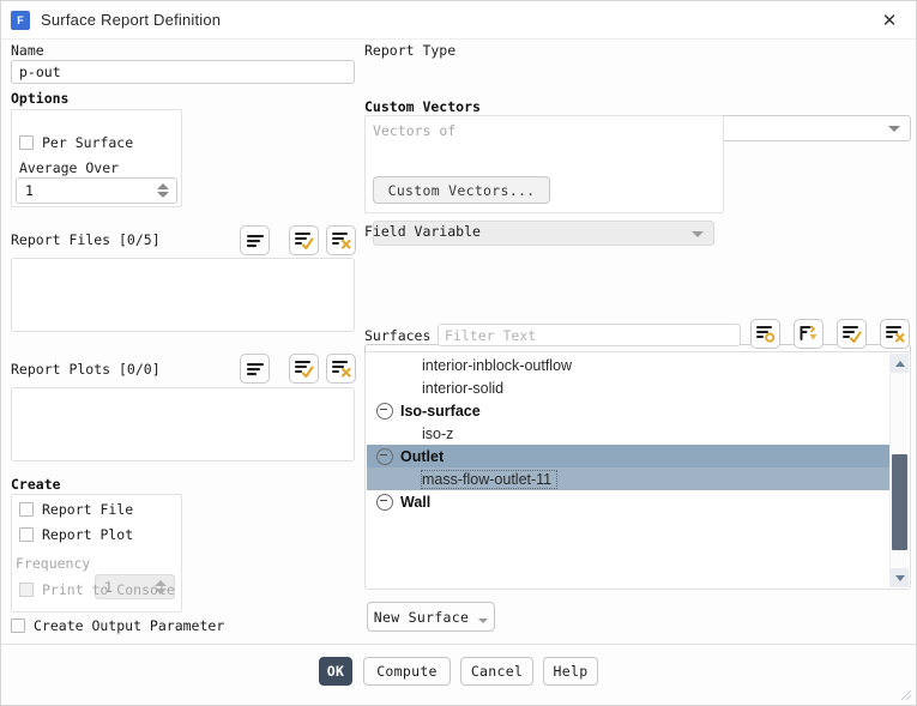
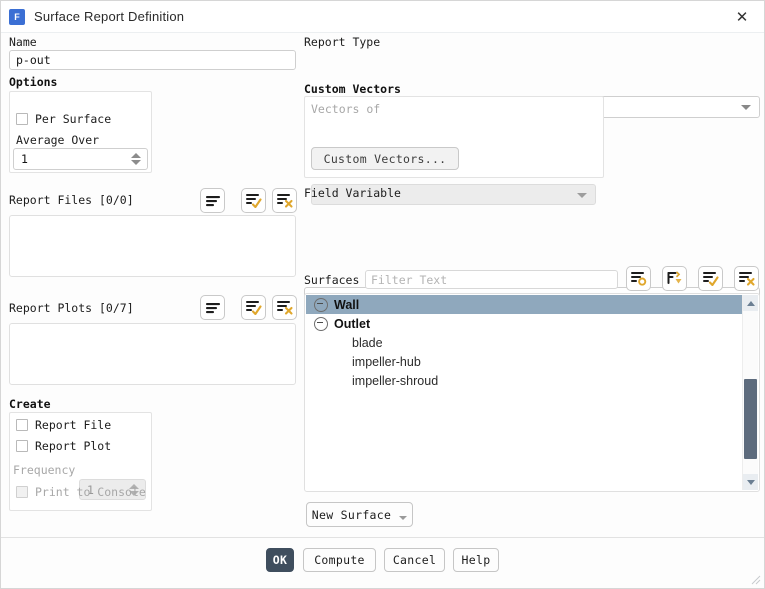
  F
  Surface Report Definition
  ✕
  Name
  p-out
  Options
  Per Surface
  Average Over
  1
- Report Files [0/5]
+ Report Files [0/0]
- Report Plots [0/0]
+ Report Plots [0/7]
  Create
  Report File
  Report Plot
  Frequency
  1
  Print to Console
- Create Output Parameter
  Report Type
  Custom Vectors
  Vectors of
  Custom Vectors...
  Field Variable
  Surfaces
  Filter Text
- interior-inblock-outflow
- interior-solid
- Iso-surface
- iso-z
- Outlet
+ Wall
- mass-flow-outlet-11
- Wall
+ Outlet
+ blade
+ impeller-hub
+ impeller-shroud
  New Surface
  OK
  Compute
  Cancel
  Help
